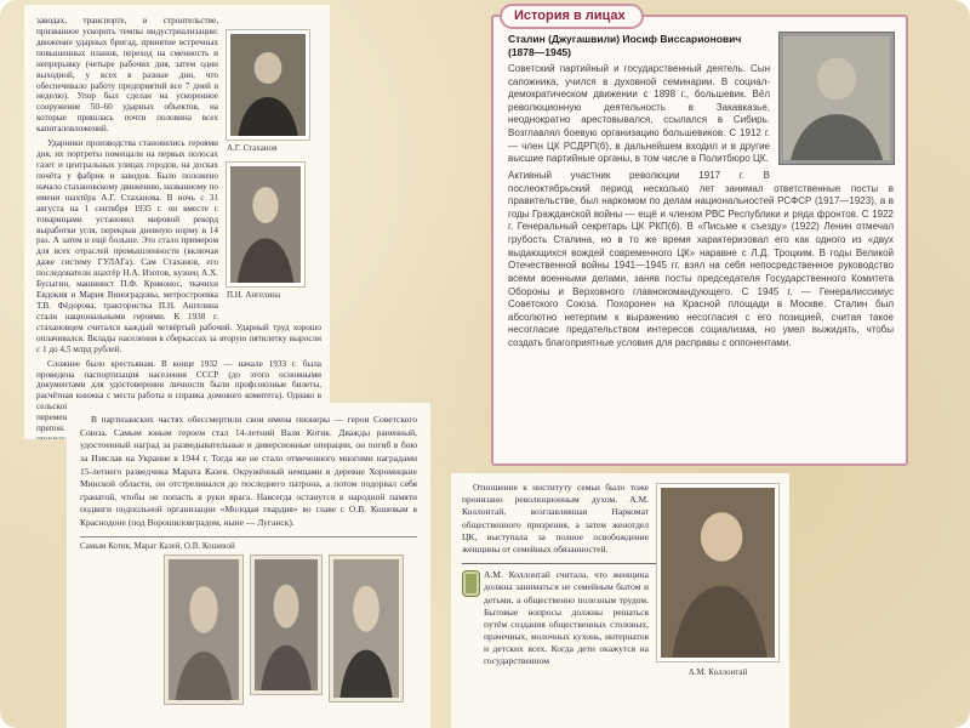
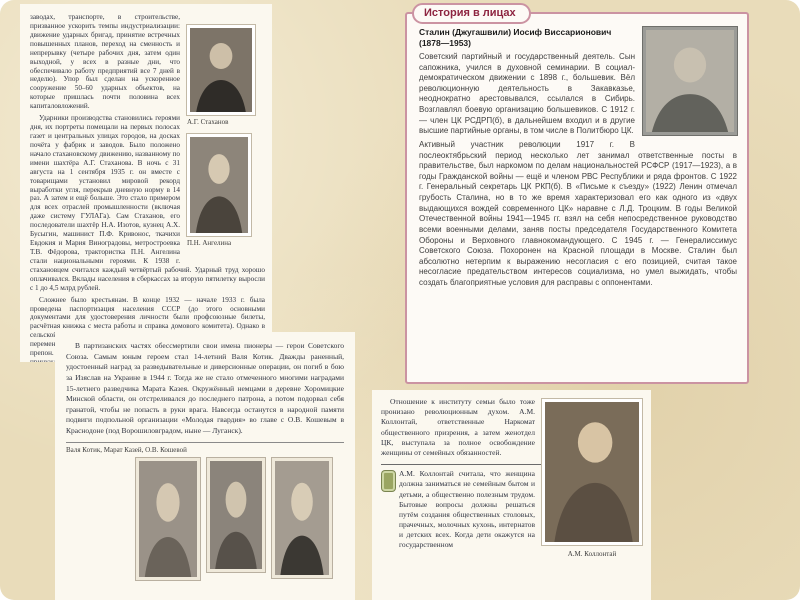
  А.Г. Стаханов
  П.Н. Ангелина
  заводах, транспорте, в строительстве, призванное ускорить темпы индустриализации: повышенных планов, переход на сменность и непрерывку (четыре рабочих дня, затем один обеспечивало работу предприятий все 7 дней в неделю). Упор был сделан на ускоренное сооружение 50–60 ударных объектов, на которые пришлась почти половина всех капиталовложений.
  Ударники производства становились героями дня, их портреты помещали на первых полосах газет и центральных улицах городов, на досках почёта у фабрик и заводов. Было положено начало стахановскому движению, названному по имени шахтёра А.Г. Стаханова. В ночь с 31 августа на 1 сентября 1935 г. он вместе с товарищами установил мировой рекорд выработки угля, перекрыв дневную норму в 14 раз. А затем и ещё больше. Это стало примером для всех отраслей промышленности (включая даже систему ГУЛАГа). Сам Стаханов, его последователи шахтёр Н.А. Изотов, кузнец А.Х. Бусыгин, машинист П.Ф. Кривонос, ткачихи Евдокия и Мария Виноградовы, метростроевка Т.В. Фёдорова, трактористка П.Н. Ангелина стали национальными героями. К 1938 г. стахановцем считался каждый четвёртый рабочий. Ударный труд хорошо оплачивался. Вклады населения в сберкассах за вторую пятилетку выросли с 1 до 4,5 млрд рублей.
  История в лицах
- Сталин (Джугашвили) Иосиф Виссарионович (1878—1945)
+ Сталин (Джугашвили) Иосиф Виссарионович (1878—1953)
  Советский партийный и государственный деятель. Сын сапожника, учился в духовной семинарии. В социал-демократическом движении с 1898 г., большевик. Вёл революционную деятельность в Закавказье, неоднократно арестовывался, ссылался в Сибирь. Возглавлял боевую организацию большевиков. С 1912 г. — член ЦК РСДРП(б), в дальнейшем входил и в другие высшие партийные органы, в том числе в Политбюро ЦК.
  Активный участник революции 1917 г. В послеоктябрьский период несколько лет занимал ответственные посты в правительстве, был наркомом по делам национальностей РСФСР (1917—1923), а в годы Гражданской войны — ещё и членом РВС Республики и ряда фронтов. С 1922 г. Генеральный секретарь ЦК РКП(б). В «Письме к съезду» (1922) Ленин отмечал грубость Сталина, но в то же время характеризовал его как одного из «двух выдающихся вождей современного ЦК» наравне с Л.Д. Троцким. В годы Великой Отечественной войны 1941—1945 гг. взял на себя непосредственное руководство всеми военными делами, заняв посты председателя Государственного Комитета Обороны и Верховного главнокомандующего. С 1945 г. — Генералиссимус Советского Союза. Похоронен на Красной площади в Москве. Сталин был абсолютно нетерпим к выражению несогласия с его позицией, считая такое несогласие предательством интересов социализма, но умел выжидать, чтобы создать благоприятные условия для расправы с оппонентами.
  В партизанских частях обессмертили свои имена пионеры — герои Советского Союза. Самым юным героем стал 14-летний Валя Котик. Дважды раненный, удостоенный наград за разведывательные и диверсионные операции, он погиб в бою за Изяслав на Украине в 1944 г. Тогда же не стало отмеченного многими наградами 15-летнего разведчика Марата Казея. Окружённый немцами в деревне Хоромицкие Минской области, он отстреливался до последнего патрона, а потом подорвал себя гранатой, чтобы не попасть в руки врага. Навсегда останутся в народной памяти подвиги подпольной организации «Молодая гвардия» во главе с О.В. Кошевым в Краснодоне (под Ворошиловградом, ныне — Луганск).
- Самым Котик, Марат Казей, О.В. Кошевой
+ Валя Котик, Марат Казей, О.В. Кошевой
  А.М. Коллонтай
- Отношение к институту семьи было тоже пронизано революционным духом. А.М. Коллонтай, возглавлявшая Наркомат общественного призрения, а затем женотдел ЦК, выступала за полное освобождение женщины от семейных обязанностей.
+ Отношение к институту семьи было тоже пронизано революционным духом. А.М. Коллонтай, ответственные Наркомат общественного призрения, а затем женотдел ЦК, выступала за полное освобождение женщины от семейных обязанностей.
  А.М. Коллонтай считала, что женщина должна заниматься не семейным бытом и детьми, а общественно полезным трудом. Бытовые вопросы должны решаться путём создания общественных столовых, прачечных, молочных кухонь, интернатов и детских всех. Когда дети окажутся на государственном
